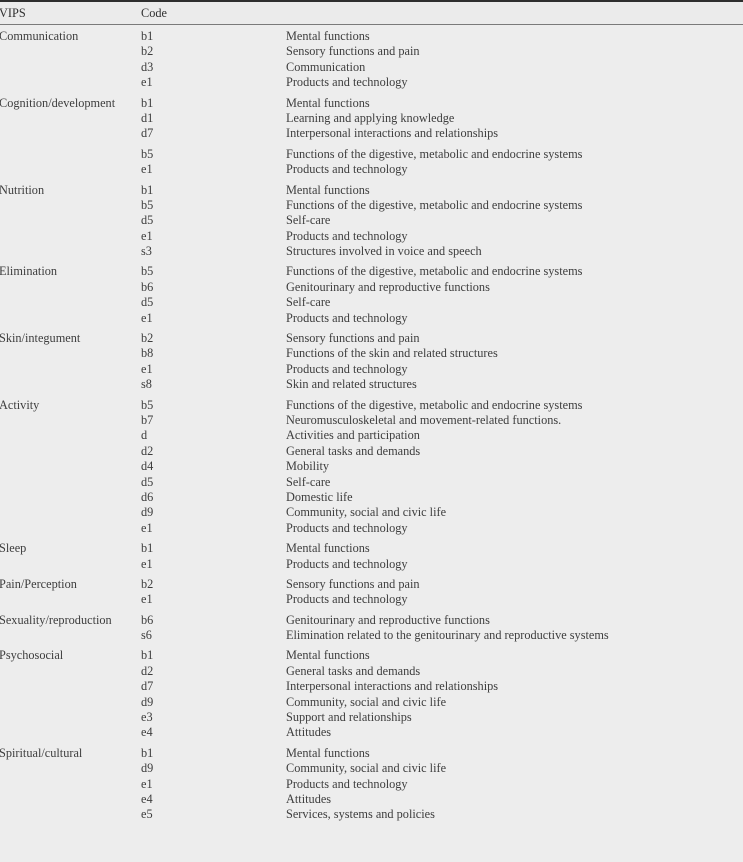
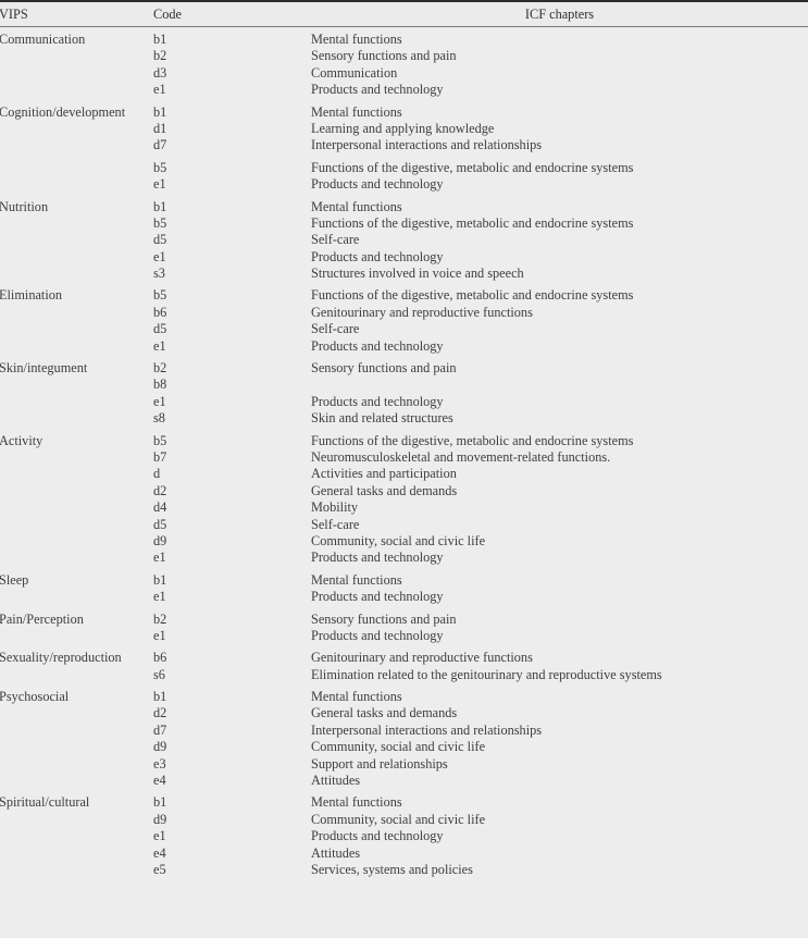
  VIPS
  Code
+ ICF chapters
  Communication
  b1
  Mental functions
  b2
  Sensory functions and pain
  d3
  Communication
  e1
  Products and technology
  Cognition/development
  b1
  Mental functions
  d1
  Learning and applying knowledge
  d7
  Interpersonal interactions and relationships
  b5
  Functions of the digestive, metabolic and endocrine systems
  e1
  Products and technology
  Nutrition
  b1
  Mental functions
  b5
  Functions of the digestive, metabolic and endocrine systems
  d5
  Self-care
  e1
  Products and technology
  s3
  Structures involved in voice and speech
  Elimination
  b5
  Functions of the digestive, metabolic and endocrine systems
  b6
  Genitourinary and reproductive functions
  d5
  Self-care
  e1
  Products and technology
  Skin/integument
  b2
  Sensory functions and pain
  b8
- Functions of the skin and related structures
  e1
  Products and technology
  s8
  Skin and related structures
  Activity
  b5
  Functions of the digestive, metabolic and endocrine systems
  b7
  Neuromusculoskeletal and movement-related functions.
  d
  Activities and participation
  d2
  General tasks and demands
  d4
  Mobility
  d5
  Self-care
- d6
- Domestic life
  d9
  Community, social and civic life
  e1
  Products and technology
  Sleep
  b1
  Mental functions
  e1
  Products and technology
  Pain/Perception
  b2
  Sensory functions and pain
  e1
  Products and technology
  Sexuality/reproduction
  b6
  Genitourinary and reproductive functions
  s6
  Elimination related to the genitourinary and reproductive systems
  Psychosocial
  b1
  Mental functions
  d2
  General tasks and demands
  d7
  Interpersonal interactions and relationships
  d9
  Community, social and civic life
  e3
  Support and relationships
  e4
  Attitudes
  Spiritual/cultural
  b1
  Mental functions
  d9
  Community, social and civic life
  e1
  Products and technology
  e4
  Attitudes
  e5
  Services, systems and policies
